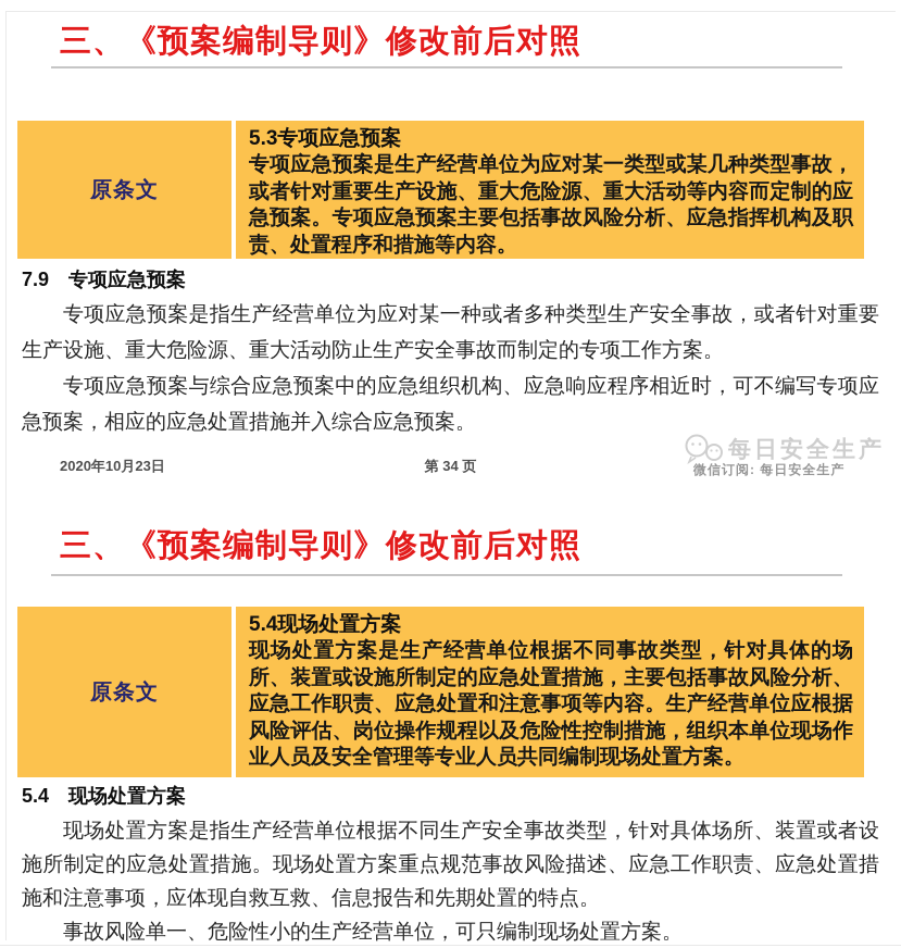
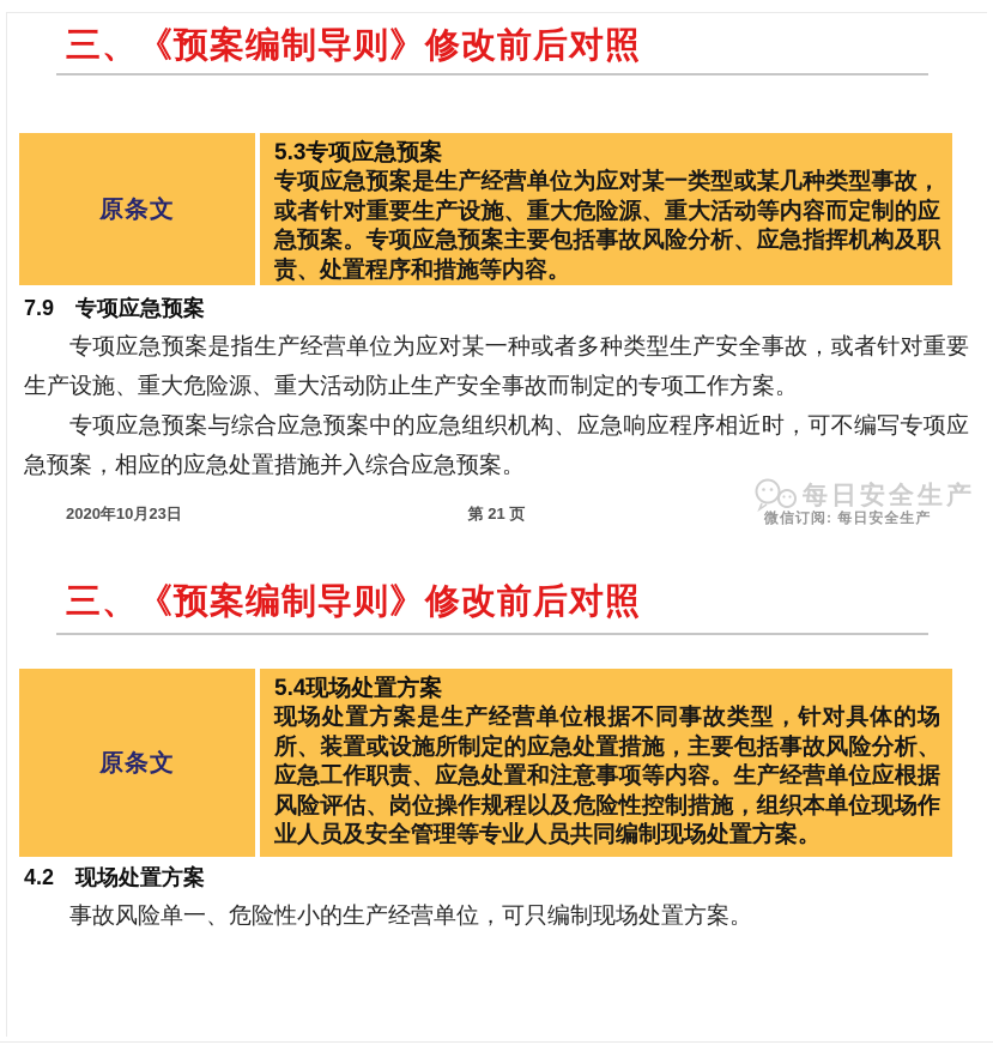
  三、《预案编制导则》修改前后对照
  原条文
  5.3专项应急预案
  专项应急预案是生产经营单位为应对某一类型或某几种类型事故，或者针对重要生产设施、重大危险源、重大活动等内容而定制的应急预案。专项应急预案主要包括事故风险分析、应急指挥机构及职责、处置程序和措施等内容。
  7.9 专项应急预案
  专项应急预案是指生产经营单位为应对某一种或者多种类型生产安全事故，或者针对重要生产设施、重大危险源、重大活动防止生产安全事故而制定的专项工作方案。
  专项应急预案与综合应急预案中的应急组织机构、应急响应程序相近时，可不编写专项应急预案，相应的应急处置措施并入综合应急预案。
  2020年10月23日
- 第 34 页
+ 第 21 页
  每日安全生产
  微信订阅: 每日安全生产
  三、《预案编制导则》修改前后对照
  原条文
  5.4现场处置方案
  现场处置方案是生产经营单位根据不同事故类型，针对具体的场所、装置或设施所制定的应急处置措施，主要包括事故风险分析、应急工作职责、应急处置和注意事项等内容。生产经营单位应根据风险评估、岗位操作规程以及危险性控制措施，组织本单位现场作业人员及安全管理等专业人员共同编制现场处置方案。
- 5.4 现场处置方案
+ 4.2 现场处置方案
- 现场处置方案是指生产经营单位根据不同生产安全事故类型，针对具体场所、装置或者设施所制定的应急处置措施。现场处置方案重点规范事故风险描述、应急工作职责、应急处置措施和注意事项，应体现自救互救、信息报告和先期处置的特点。
  事故风险单一、危险性小的生产经营单位，可只编制现场处置方案。
